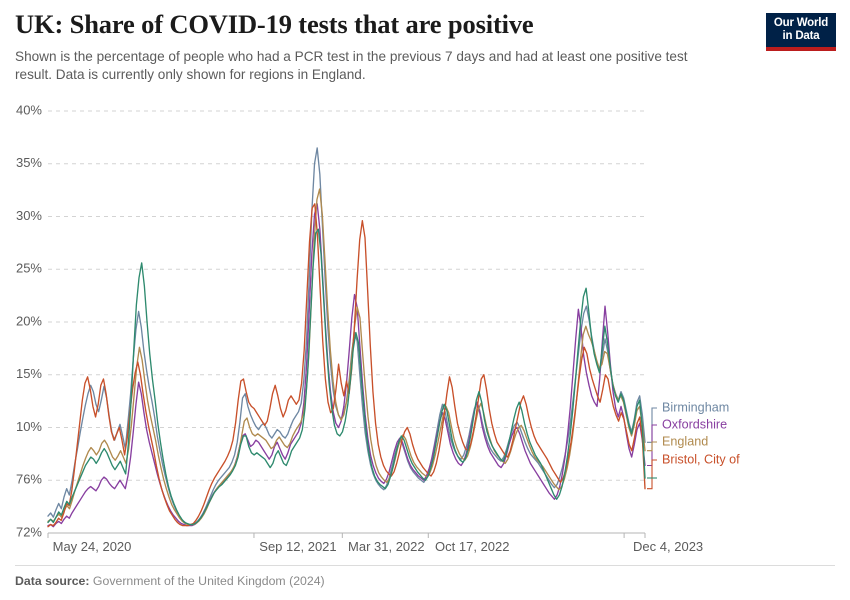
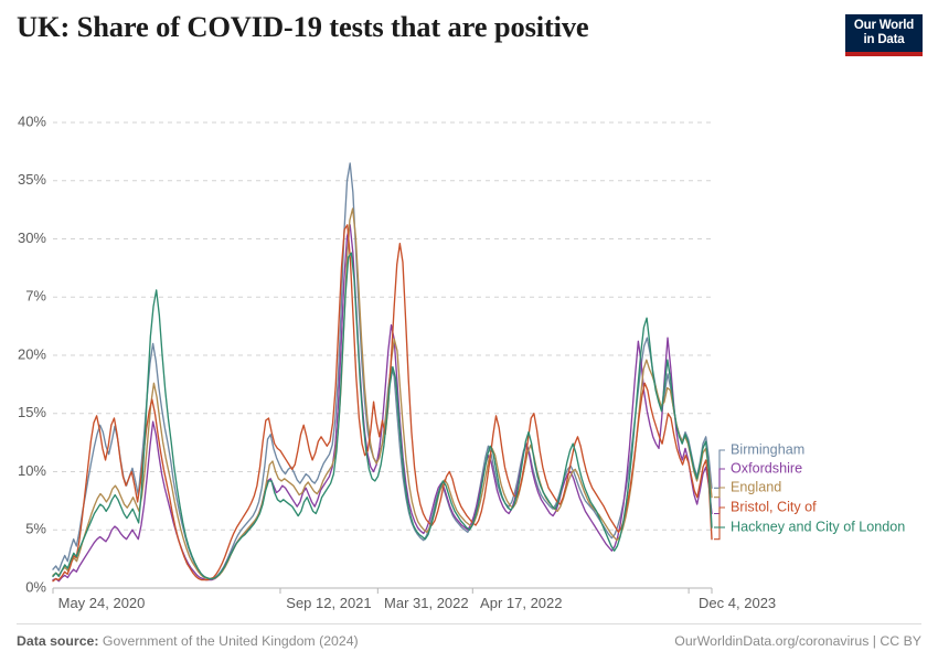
  UK: Share of COVID-19 tests that are positive
- Shown is the percentage of people who had a PCR test in the previous 7 days and had at least one positive test result. Data is currently only shown for regions in England.
  Our World
  in Data
- 72%
+ 0%
- 76%
+ 5%
  10%
  15%
  20%
- 25%
+ 7%
  30%
  35%
  40%
  May 24, 2020
  Sep 12, 2021
  Mar 31, 2022
- Oct 17, 2022
+ Apr 17, 2022
  Dec 4, 2023
  Birmingham
  Oxfordshire
  England
  Bristol, City of
+ Hackney and City of London
  Data source: Government of the United Kingdom (2024)
+ OurWorldinData.org/coronavirus | CC BY
